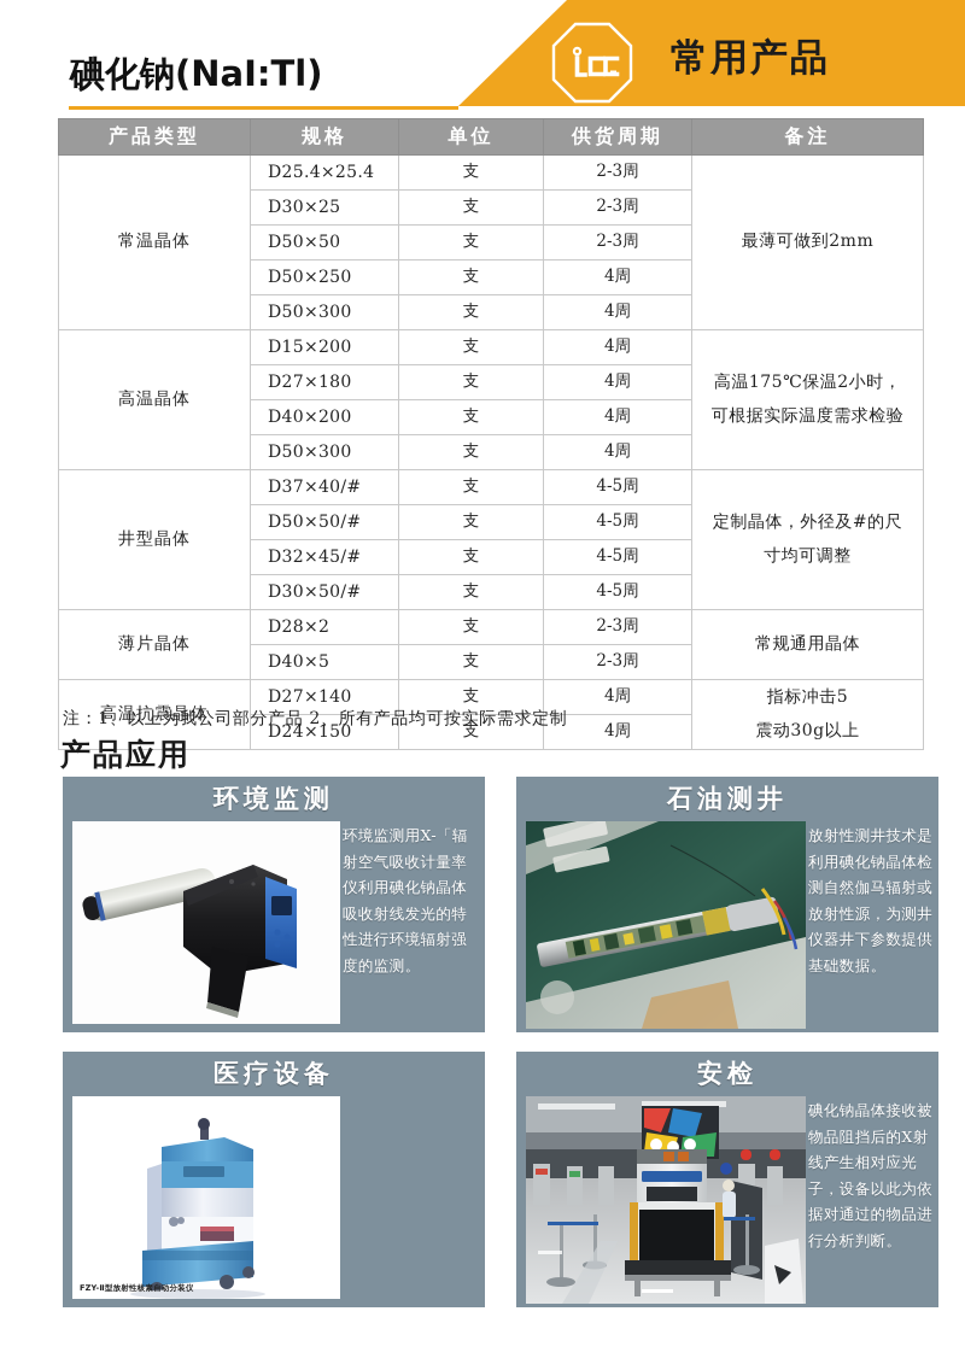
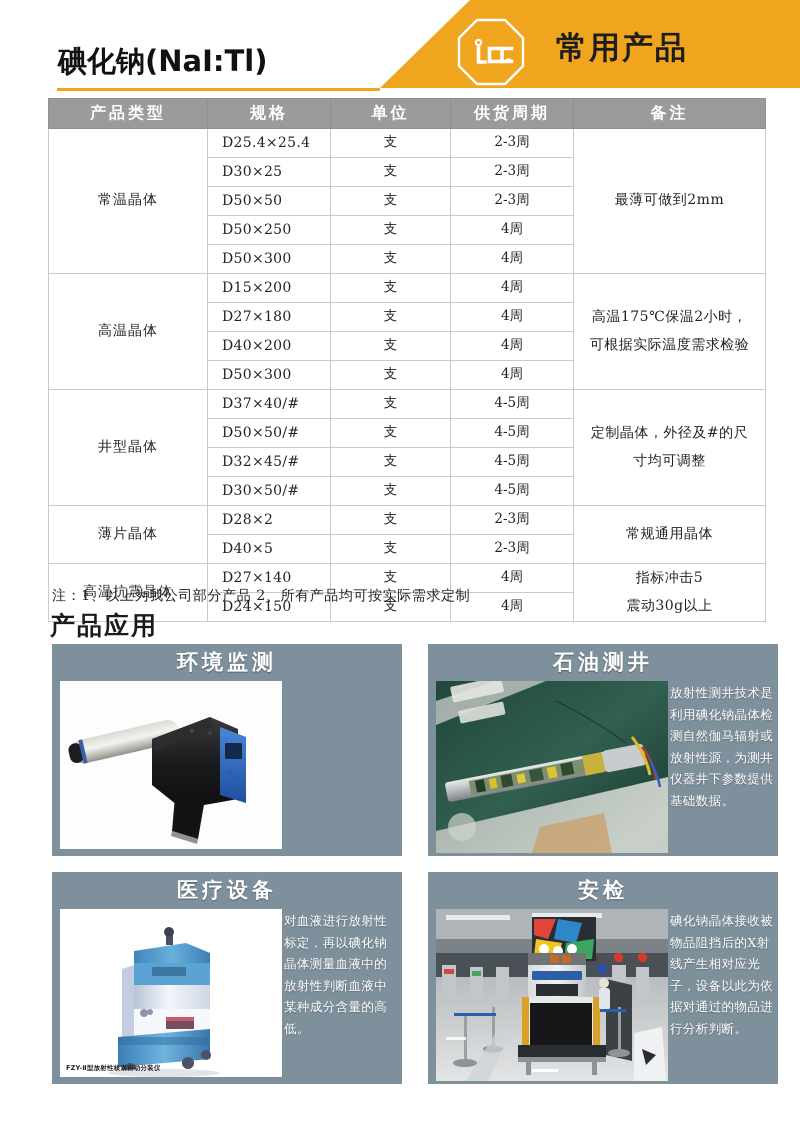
  常用产品
  碘化钠(NaI:Tl)
  产品类型	规格	单位	供货周期	备注
  常温晶体	D25.4×25.4	支	2-3周	最薄可做到2mm
  D30×25	支	2-3周
  D50×50	支	2-3周
  D50×250	支	4周
  D50×300	支	4周
  高温晶体	D15×200	支	4周	高温175℃保温2小时，可根据实际温度需求检验
  D27×180	支	4周
  D40×200	支	4周
  D50×300	支	4周
  井型晶体	D37×40/#	支	4-5周	定制晶体，外径及#的尺寸均可调整
  D50×50/#	支	4-5周
  D32×45/#	支	4-5周
  D30×50/#	支	4-5周
  薄片晶体	D28×2	支	2-3周	常规通用晶体
  D40×5	支	2-3周
  高温抗震晶体	D27×140	支	4周	指标冲击5震动30g以上
  D24×150	支	4周
  注：1、以上为我公司部分产品 2、所有产品均可按实际需求定制
  产品应用
  环境监测
- 环境监测用X-「辐射空气吸收计量率仪利用碘化钠晶体吸收射线发光的特性进行环境辐射强度的监测。
  石油测井
  放射性测井技术是利用碘化钠晶体检测自然伽马辐射或放射性源，为测井仪器井下参数提供基础数据。
  医疗设备
  FZY-Ⅱ型放射性核素自动分装仪
+ 对血液进行放射性标定，再以碘化钠晶体测量血液中的放射性判断血液中某种成分含量的高低。
  安检
  碘化钠晶体接收被物品阻挡后的X射线产生相对应光子，设备以此为依据对通过的物品进行分析判断。
